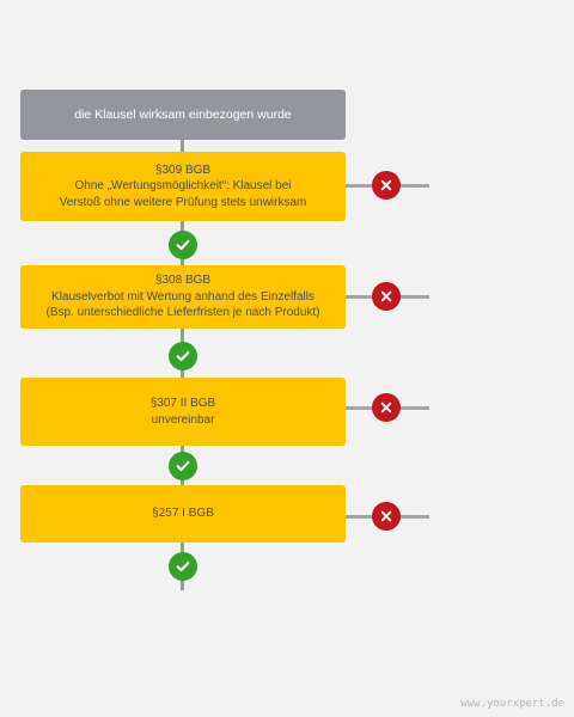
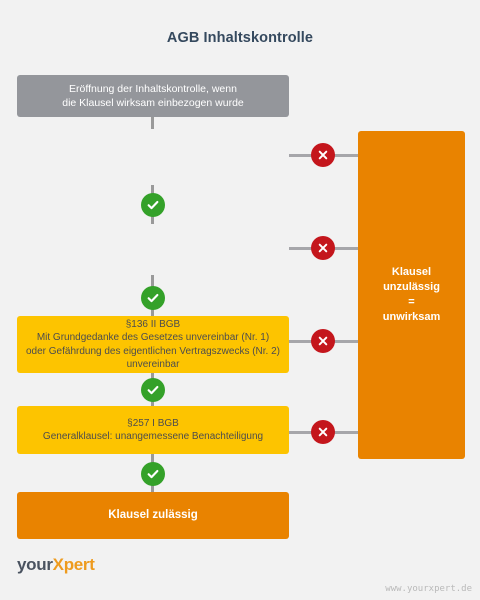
+ AGB Inhaltskontrolle
+ Eröffnung der Inhaltskontrolle, wenn
  die Klausel wirksam einbezogen wurde
- §309 BGB
- Ohne „Wertungsmöglichkeit“: Klausel bei
- Verstoß ohne weitere Prüfung stets unwirksam
- §308 BGB
- Klauselverbot mit Wertung anhand des Einzelfalls
- (Bsp. unterschiedliche Lieferfristen je nach Produkt)
- §307 II BGB
+ §136 II BGB
+ Mit Grundgedanke des Gesetzes unvereinbar (Nr. 1)
+ oder Gefährdung des eigentlichen Vertragszwecks (Nr. 2)
  unvereinbar
  §257 I BGB
+ Generalklausel: unangemessene Benachteiligung
+ Klausel zulässig
+ Klausel
+ unzulässig
+ =
+ unwirksam
+ yourXpert
  www.yourxpert.de
